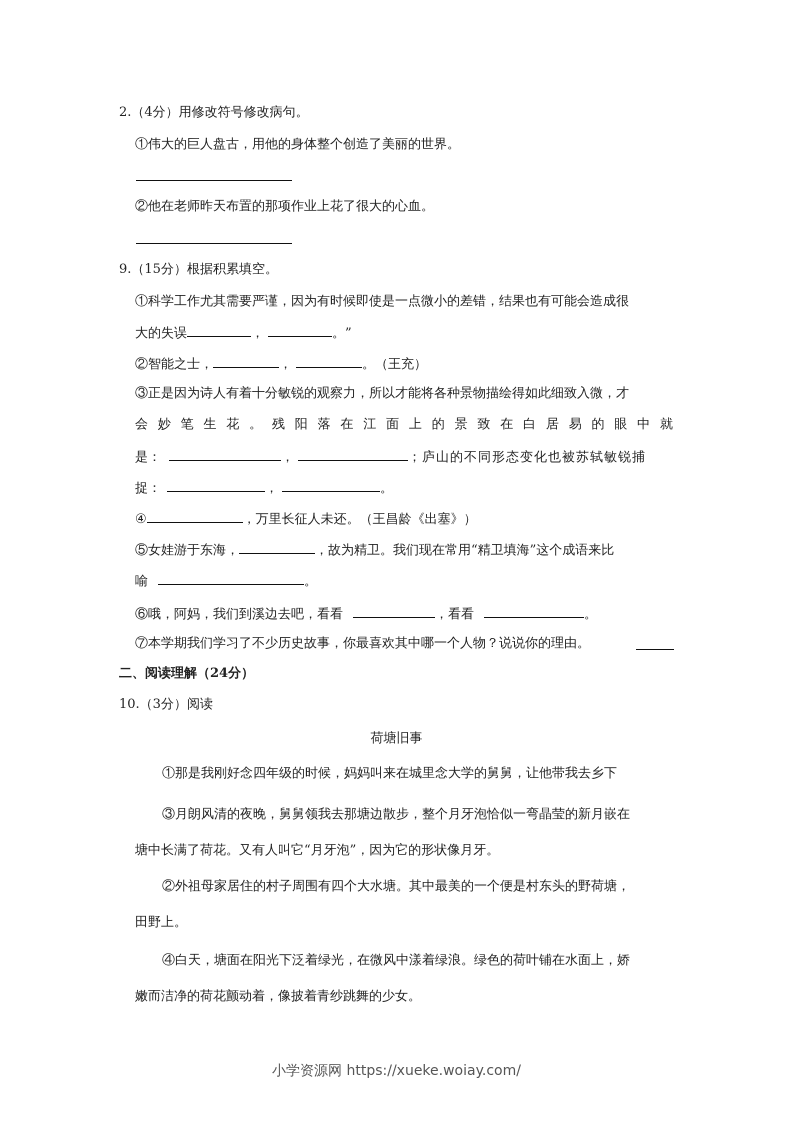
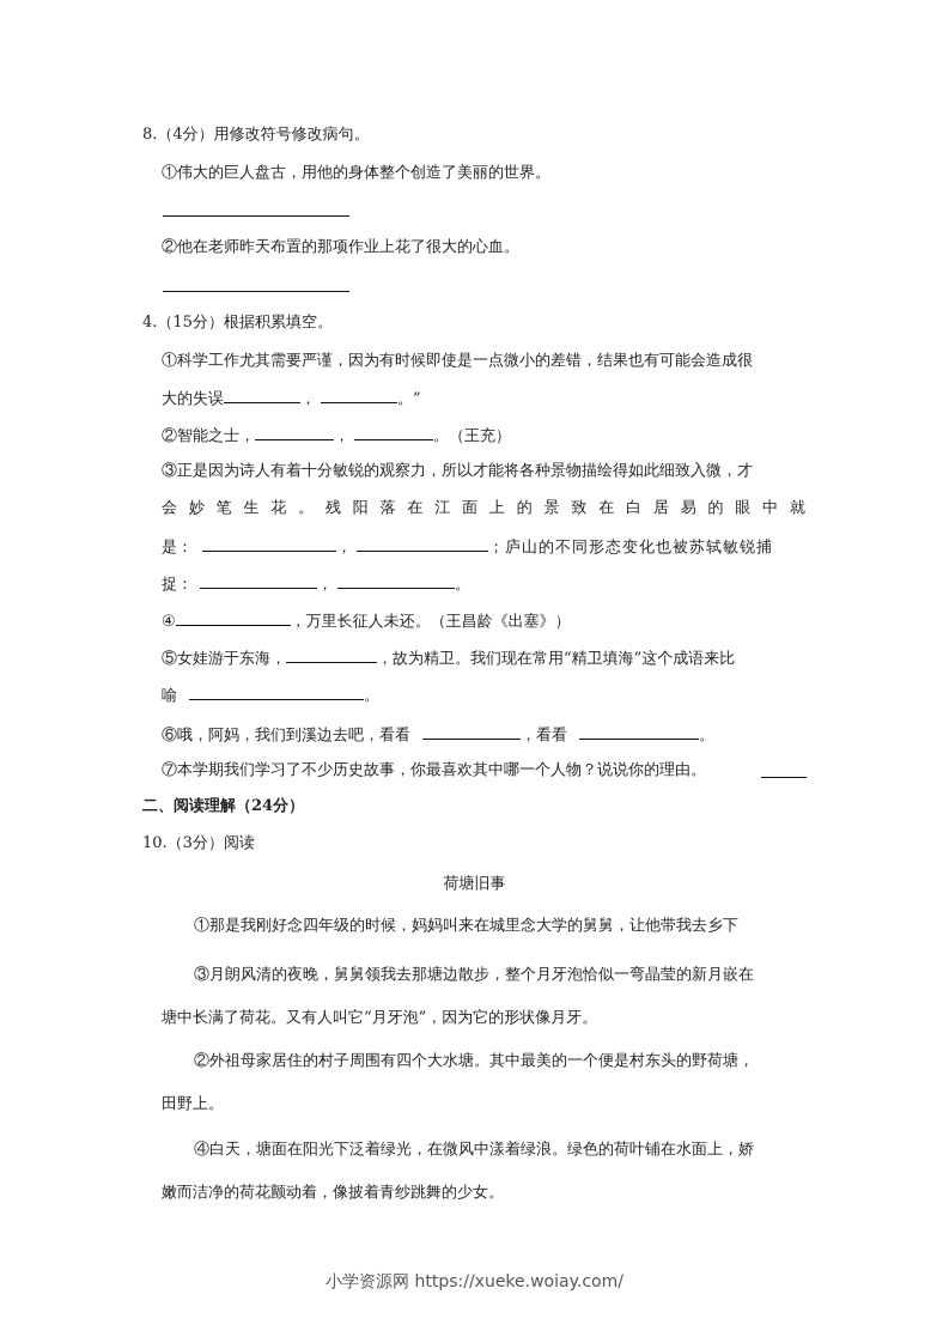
- 2.（4分）用修改符号修改病句。
+ 8.（4分）用修改符号修改病句。
  ①伟大的巨人盘古，用他的身体整个创造了美丽的世界。
  ②他在老师昨天布置的那项作业上花了很大的心血。
- 9.（15分）根据积累填空。
+ 4.（15分）根据积累填空。
  ①科学工作尤其需要严谨，因为有时候即使是一点微小的差错，结果也有可能会造成很
  大的失误 ， 。”
  ②智能之士， ， 。（王充）
  ③正是因为诗人有着十分敏锐的观察力，所以才能将各种景物描绘得如此细致入微，才
  会 妙 笔 生 花 。 残 阳 落 在 江 面 上 的 景 致 在 白 居 易 的 眼 中 就
  是： ， ；庐山的不同形态变化也被苏轼敏锐捕
  捉： ， 。
  ④ ，万里长征人未还。（王昌龄《出塞》）
  ⑤女娃游于东海， ，故为精卫。我们现在常用“精卫填海”这个成语来比
  喻 。
  ⑥哦，阿妈，我们到溪边去吧，看看 ，看看 。
  ⑦本学期我们学习了不少历史故事，你最喜欢其中哪一个人物？说说你的理由。
  二、阅读理解（24分）
  10.（3分）阅读
  荷塘旧事
  ①那是我刚好念四年级的时候，妈妈叫来在城里念大学的舅舅，让他带我去乡下
  ③月朗风清的夜晚，舅舅领我去那塘边散步，整个月牙泡恰似一弯晶莹的新月嵌在
  塘中长满了荷花。又有人叫它“月牙泡”，因为它的形状像月牙。
  ②外祖母家居住的村子周围有四个大水塘。其中最美的一个便是村东头的野荷塘，
  田野上。
  ④白天，塘面在阳光下泛着绿光，在微风中漾着绿浪。绿色的荷叶铺在水面上，娇
  嫩而洁净的荷花颤动着，像披着青纱跳舞的少女。
  小学资源网 https://xueke.woiay.com/
